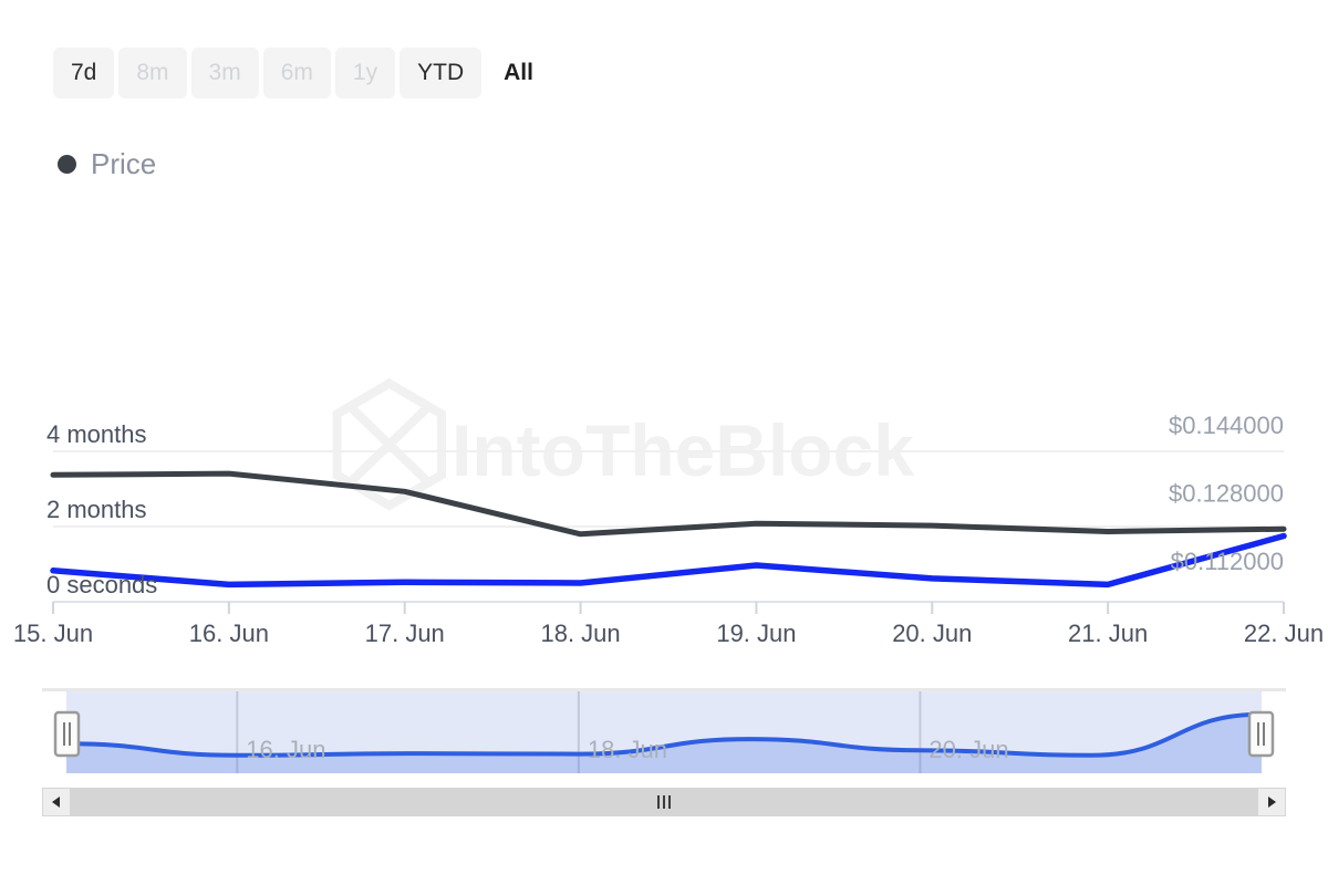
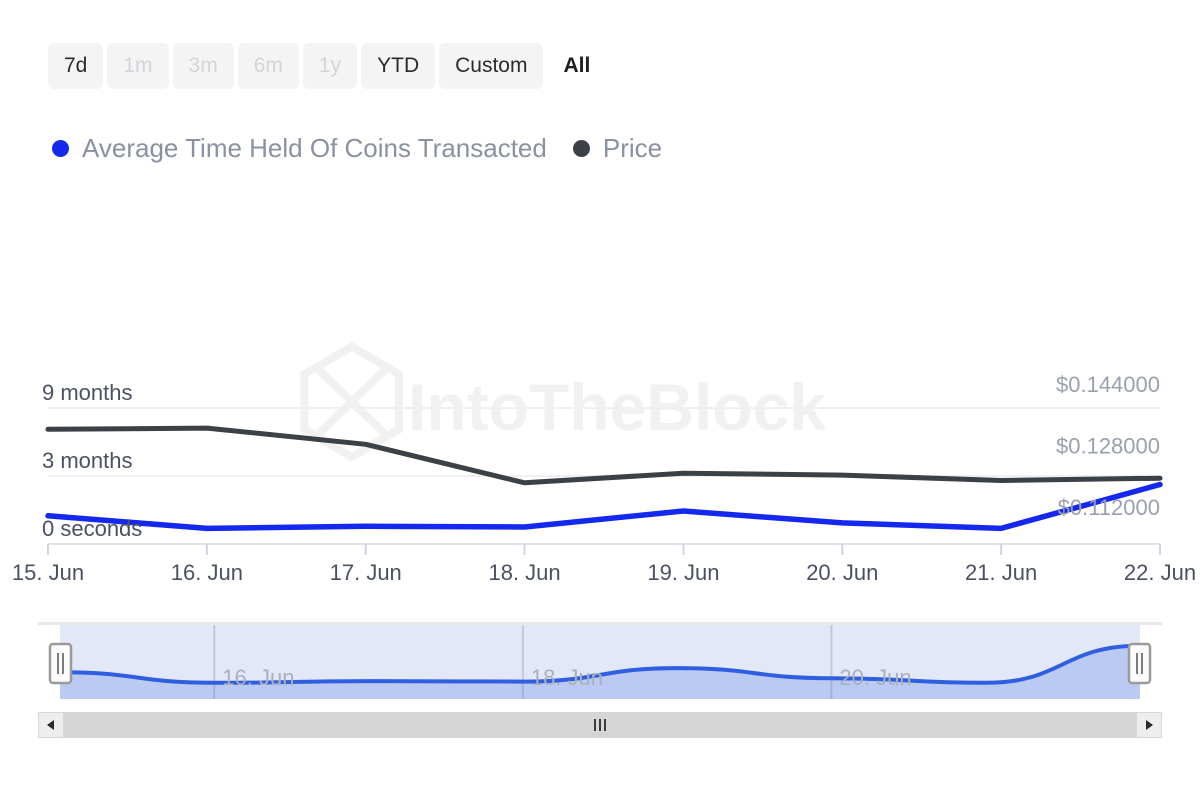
  7d
- 8m
+ 1m
  3m
  6m
  1y
  YTD
+ Custom
  All
+ Average Time Held Of Coins Transacted
  Price
  0 seconds
- 2 months
+ 3 months
- 4 months
+ 9 months
  $0.112000
  $0.128000
  $0.144000
  15. Jun
  16. Jun
  17. Jun
  18. Jun
  19. Jun
  20. Jun
  21. Jun
  22. Jun
  16. Jun
  18. Jun
  20. Jun
